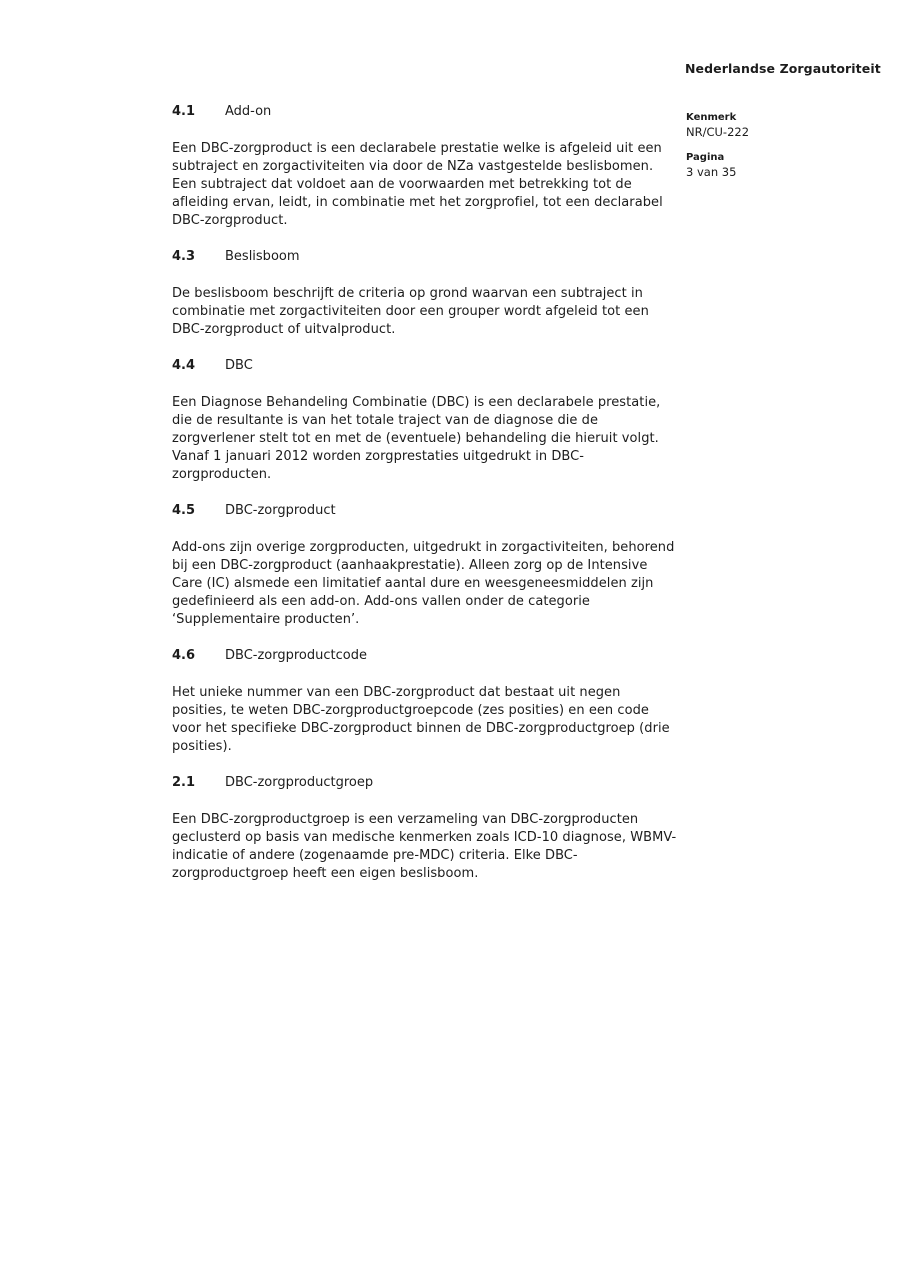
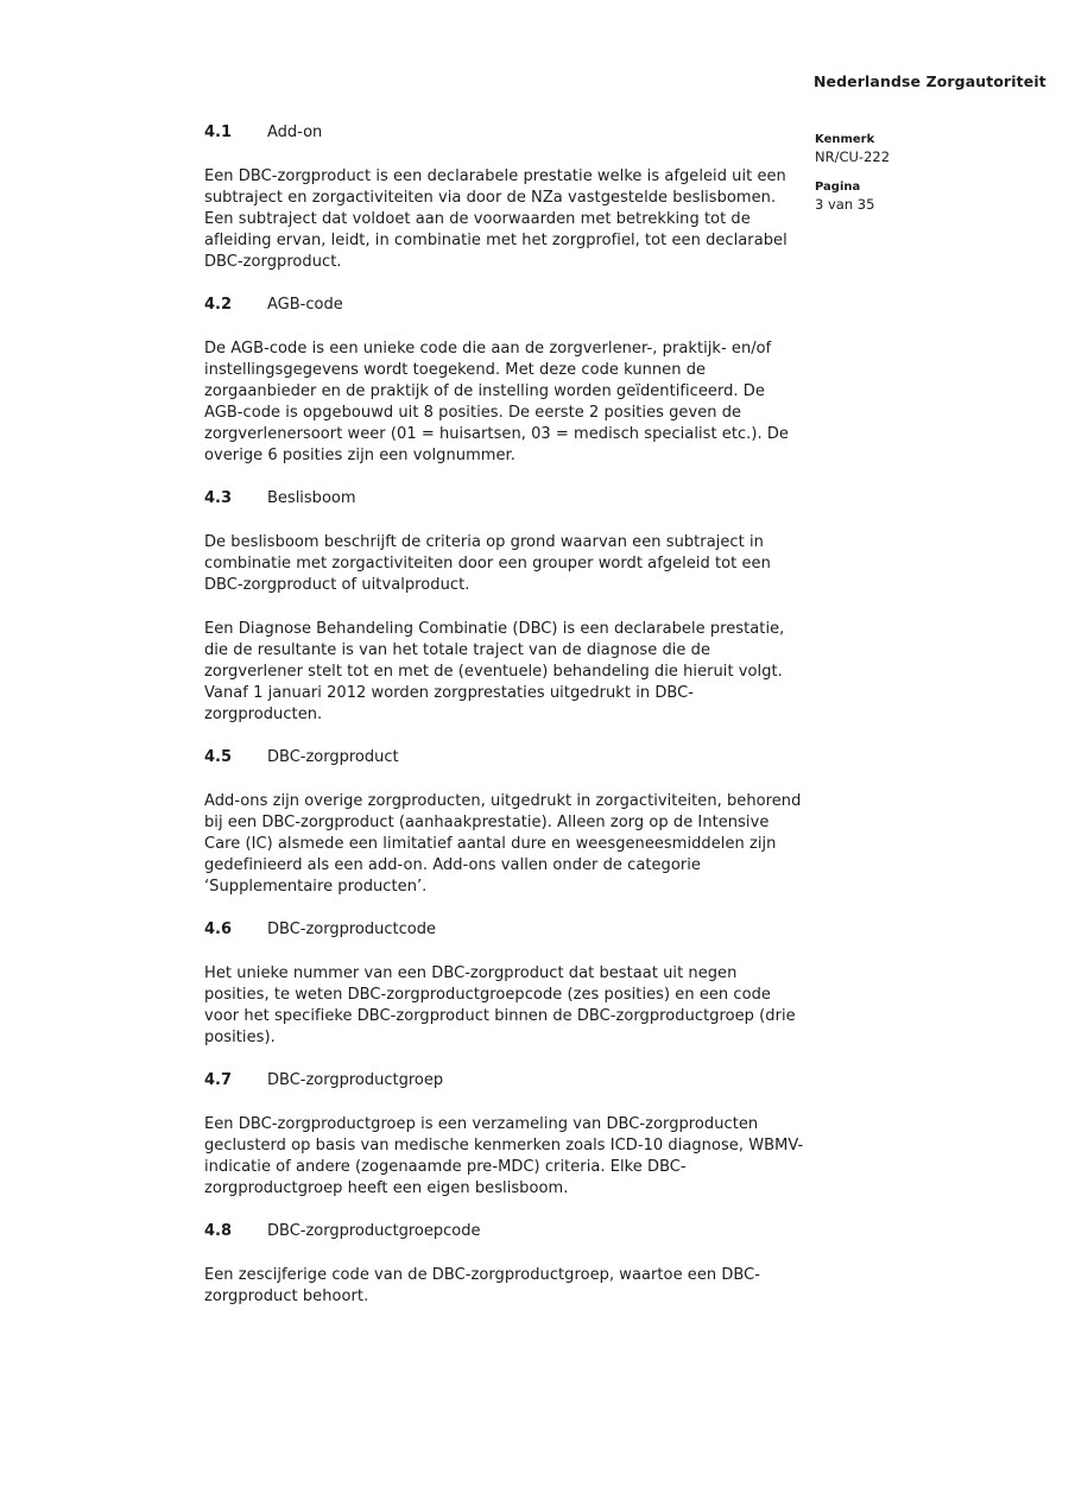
  Nederlandse Zorgautoriteit
  4.1 Add-on
  Een DBC-zorgproduct is een declarabele prestatie welke is afgeleid uit een subtraject en zorgactiviteiten via door de NZa vastgestelde beslisbomen. Een subtraject dat voldoet aan de voorwaarden met betrekking tot de afleiding ervan, leidt, in combinatie met het zorgprofiel, tot een declarabel DBC-zorgproduct.
+ 4.2 AGB-code
+ De AGB-code is een unieke code die aan de zorgverlener-, praktijk- en/of instellingsgegevens wordt toegekend. Met deze code kunnen de zorgaanbieder en de praktijk of de instelling worden geïdentificeerd. De AGB-code is opgebouwd uit 8 posities. De eerste 2 posities geven de zorgverlenersoort weer (01 = huisartsen, 03 = medisch specialist etc.). De overige 6 posities zijn een volgnummer.
  4.3 Beslisboom
  De beslisboom beschrijft de criteria op grond waarvan een subtraject in combinatie met zorgactiviteiten door een grouper wordt afgeleid tot een DBC-zorgproduct of uitvalproduct.
- 4.4 DBC
  Een Diagnose Behandeling Combinatie (DBC) is een declarabele prestatie, die de resultante is van het totale traject van de diagnose die de zorgverlener stelt tot en met de (eventuele) behandeling die hieruit volgt. Vanaf 1 januari 2012 worden zorgprestaties uitgedrukt in DBC-zorgproducten.
  4.5 DBC-zorgproduct
  Add-ons zijn overige zorgproducten, uitgedrukt in zorgactiviteiten, behorend bij een DBC-zorgproduct (aanhaakprestatie). Alleen zorg op de Intensive Care (IC) alsmede een limitatief aantal dure en weesgeneesmiddelen zijn gedefinieerd als een add-on. Add-ons vallen onder de categorie ‘Supplementaire producten’.
  4.6 DBC-zorgproductcode
  Het unieke nummer van een DBC-zorgproduct dat bestaat uit negen posities, te weten DBC-zorgproductgroepcode (zes posities) en een code voor het specifieke DBC-zorgproduct binnen de DBC-zorgproductgroep (drie posities).
- 2.1 DBC-zorgproductgroep
+ 4.7 DBC-zorgproductgroep
  Een DBC-zorgproductgroep is een verzameling van DBC-zorgproducten geclusterd op basis van medische kenmerken zoals ICD-10 diagnose, WBMV-indicatie of andere (zogenaamde pre-MDC) criteria. Elke DBC-zorgproductgroep heeft een eigen beslisboom.
+ 4.8 DBC-zorgproductgroepcode
+ Een zescijferige code van de DBC-zorgproductgroep, waartoe een DBC-zorgproduct behoort.
  Kenmerk
  NR/CU-222
  Pagina
  3 van 35
